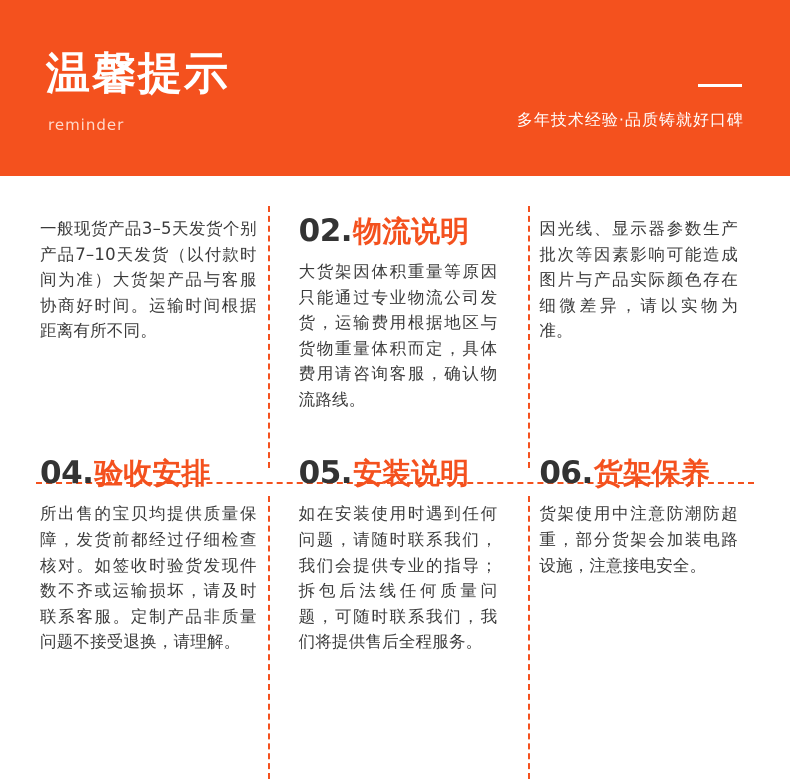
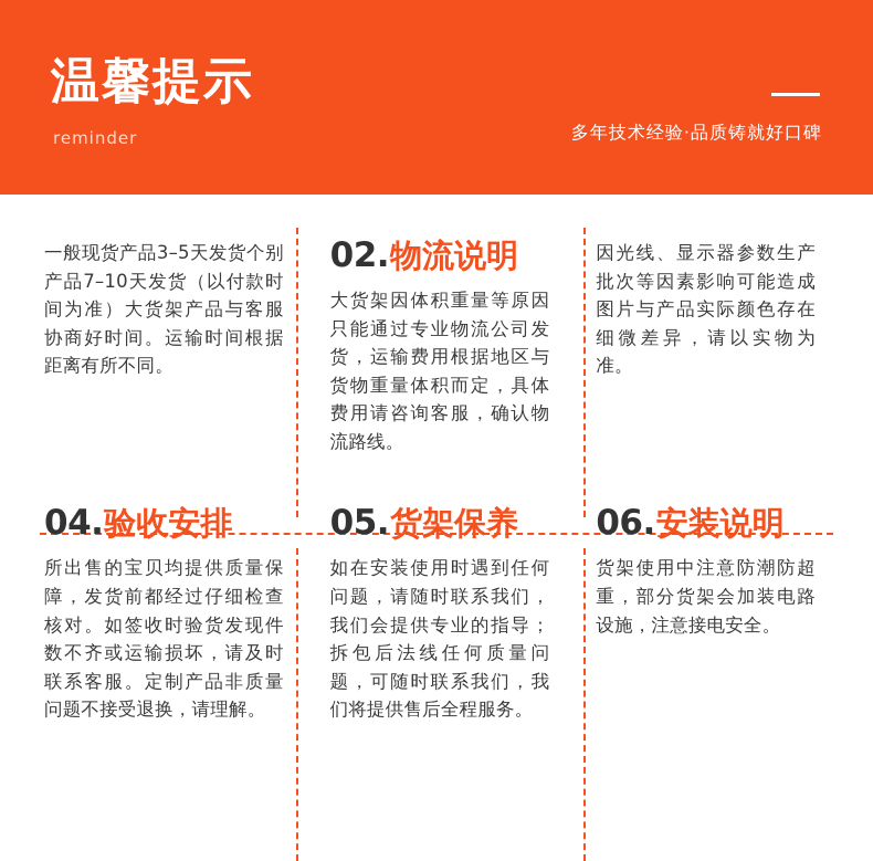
  温馨提示
  reminder
  多年技术经验·品质铸就好口碑
  一般现货产品3–5天发货个别产品7–10天发货（以付款时间为准）大货架产品与客服协商好时间。运输时间根据距离有所不同。
  02.
  物流说明
  大货架因体积重量等原因只能通过专业物流公司发货，运输费用根据地区与货物重量体积而定，具体费用请咨询客服，确认物流路线。
  因光线、显示器参数生产批次等因素影响可能造成图片与产品实际颜色存在细微差异，请以实物为准。
  04.
  验收安排
  所出售的宝贝均提供质量保障，发货前都经过仔细检查核对。如签收时验货发现件数不齐或运输损坏，请及时联系客服。定制产品非质量问题不接受退换，请理解。
  05.
- 安装说明
+ 货架保养
  如在安装使用时遇到任何问题，请随时联系我们，我们会提供专业的指导；拆包后法线任何质量问题，可随时联系我们，我们将提供售后全程服务。
  06.
- 货架保养
+ 安装说明
  货架使用中注意防潮防超重，部分货架会加装电路设施，注意接电安全。
